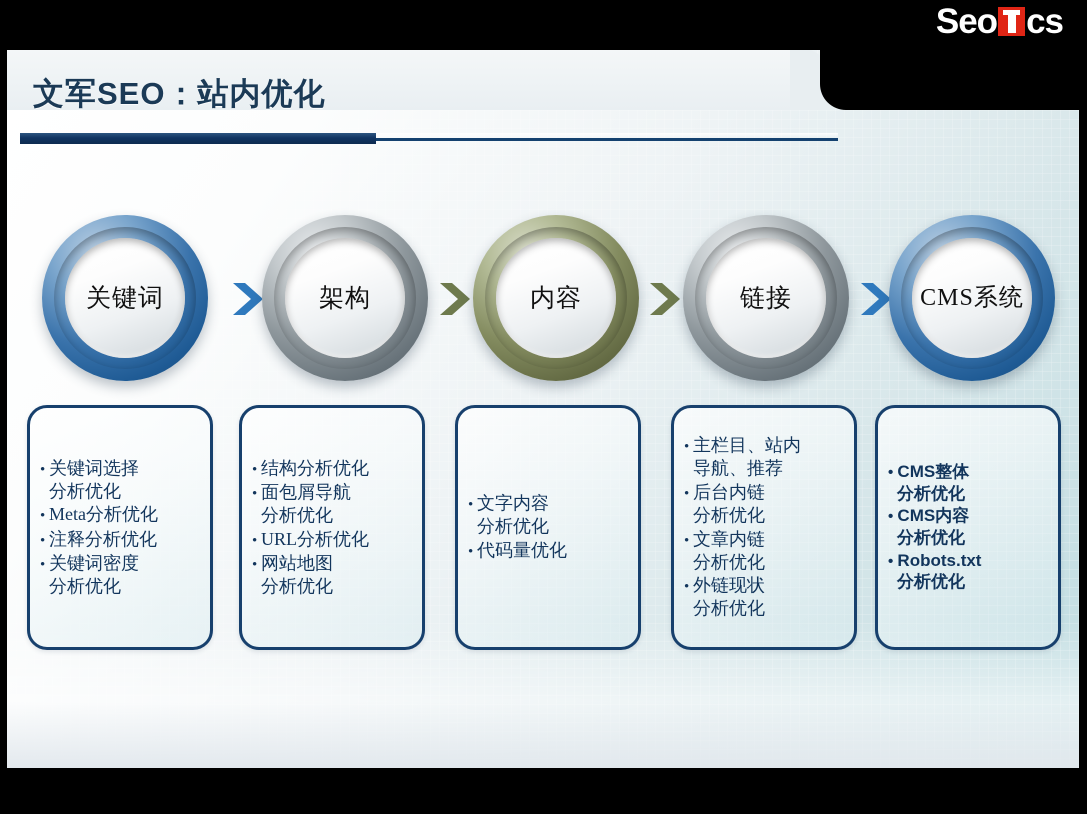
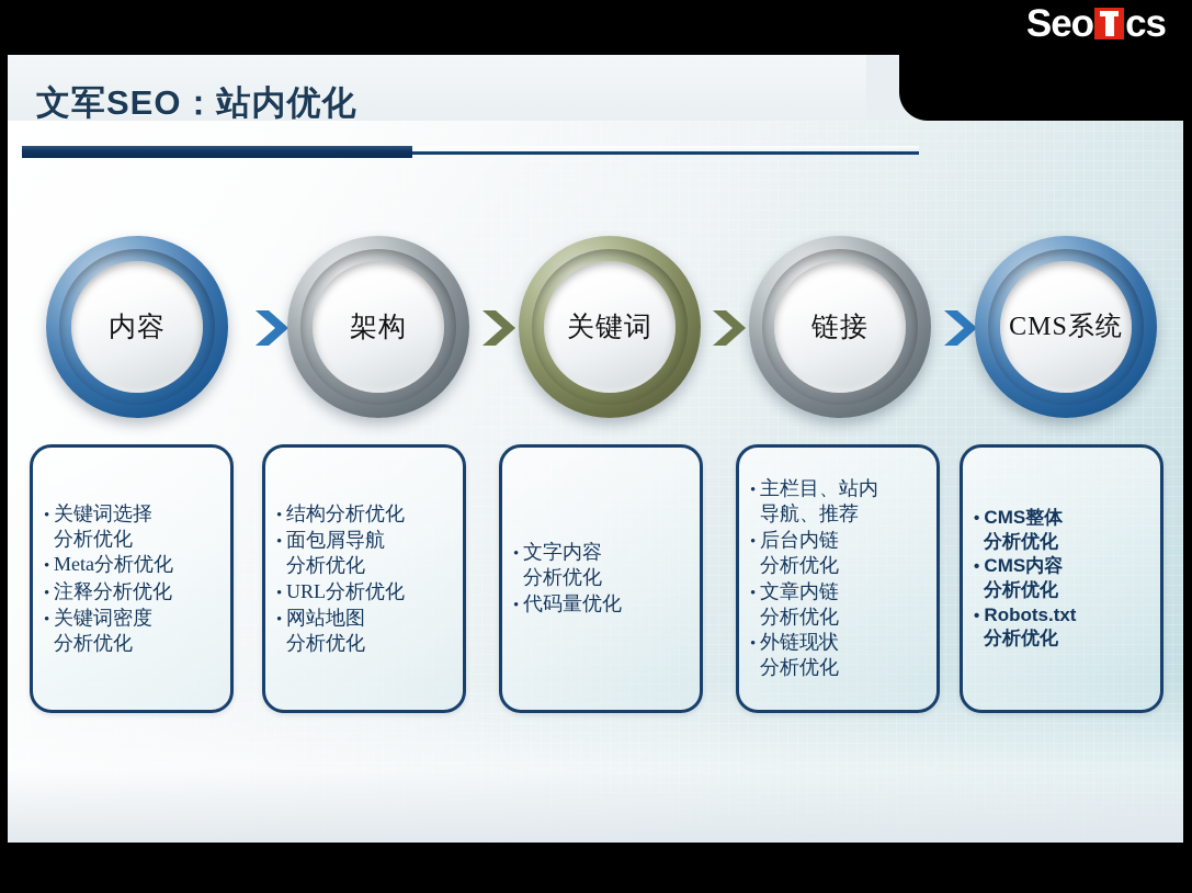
  Seo
  cs
  文军SEO：站内优化
- 关键词
+ 内容
  架构
- 内容
+ 关键词
  链接
  CMS系统
  关键词选择
  分析优化
  Meta分析优化
  注释分析优化
  关键词密度
  分析优化
  结构分析优化
  面包屑导航
  分析优化
  URL分析优化
  网站地图
  分析优化
  文字内容
  分析优化
  代码量优化
  主栏目、站内
  导航、推荐
  后台内链
  分析优化
  文章内链
  分析优化
  外链现状
  分析优化
  CMS整体
  分析优化
  CMS内容
  分析优化
  Robots.txt
  分析优化
